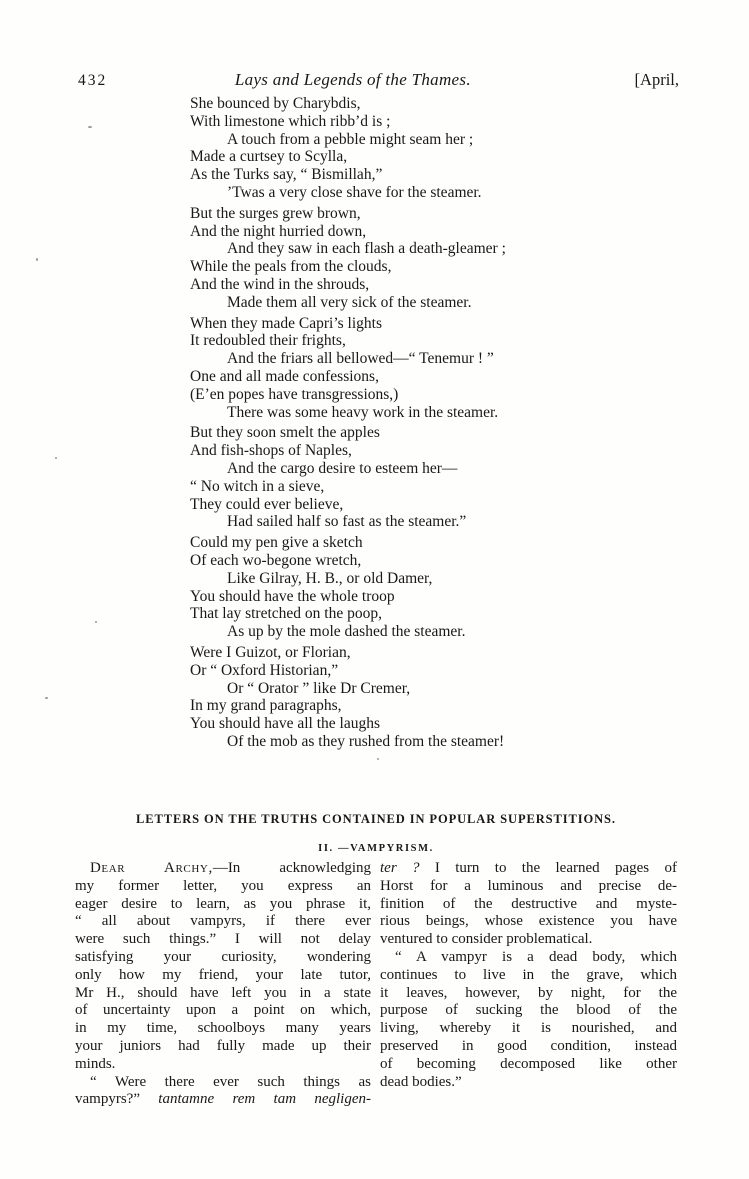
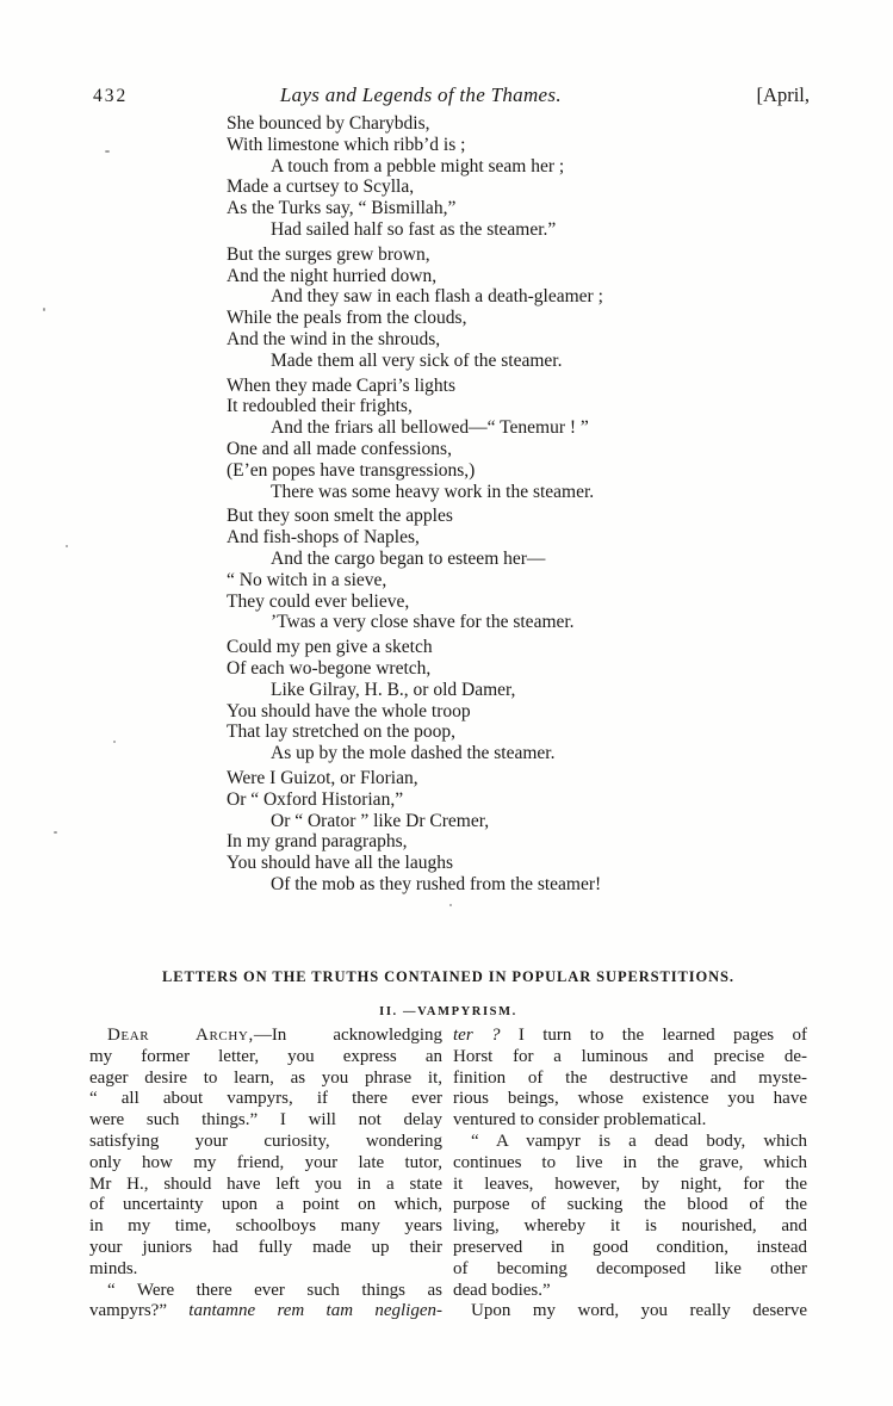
  432
  Lays and Legends of the Thames.
  [April,
  She bounced by Charybdis,
  With limestone which ribb’d is ;
  A touch from a pebble might seam her ;
  Made a curtsey to Scylla,
  As the Turks say, “ Bismillah,”
- ’Twas a very close shave for the steamer.
+ Had sailed half so fast as the steamer.”
  But the surges grew brown,
  And the night hurried down,
  And they saw in each flash a death-gleamer ;
  While the peals from the clouds,
  And the wind in the shrouds,
  Made them all very sick of the steamer.
  When they made Capri’s lights
  It redoubled their frights,
  And the friars all bellowed—“ Tenemur ! ”
  One and all made confessions,
  (E’en popes have transgressions,)
  There was some heavy work in the steamer.
  But they soon smelt the apples
  And fish-shops of Naples,
- And the cargo desire to esteem her—
+ And the cargo began to esteem her—
  “ No witch in a sieve,
  They could ever believe,
- Had sailed half so fast as the steamer.”
+ ’Twas a very close shave for the steamer.
  Could my pen give a sketch
  Of each wo-begone wretch,
  Like Gilray, H. B., or old Damer,
  You should have the whole troop
  That lay stretched on the poop,
  As up by the mole dashed the steamer.
  Were I Guizot, or Florian,
  Or “ Oxford Historian,”
  Or “ Orator ” like Dr Cremer,
  In my grand paragraphs,
  You should have all the laughs
  Of the mob as they rushed from the steamer!
  LETTERS ON THE TRUTHS CONTAINED IN POPULAR SUPERSTITIONS.
  II. —VAMPYRISM.
  Dear Archy,—In acknowledging
  my former letter, you express an
  eager desire to learn, as you phrase it,
  “ all about vampyrs, if there ever
  were such things.” I will not delay
  satisfying your curiosity, wondering
  only how my friend, your late tutor,
  Mr H., should have left you in a state
  of uncertainty upon a point on which,
  in my time, schoolboys many years
  your juniors had fully made up their
  minds.
  “ Were there ever such things as
  vampyrs?” tantamne rem tam negligen-
  ter ? I turn to the learned pages of
  Horst for a luminous and precise de-
  finition of the destructive and myste-
  rious beings, whose existence you have
  ventured to consider problematical.
  “ A vampyr is a dead body, which
  continues to live in the grave, which
  it leaves, however, by night, for the
  purpose of sucking the blood of the
  living, whereby it is nourished, and
  preserved in good condition, instead
  of becoming decomposed like other
  dead bodies.”
+ Upon my word, you really deserve
